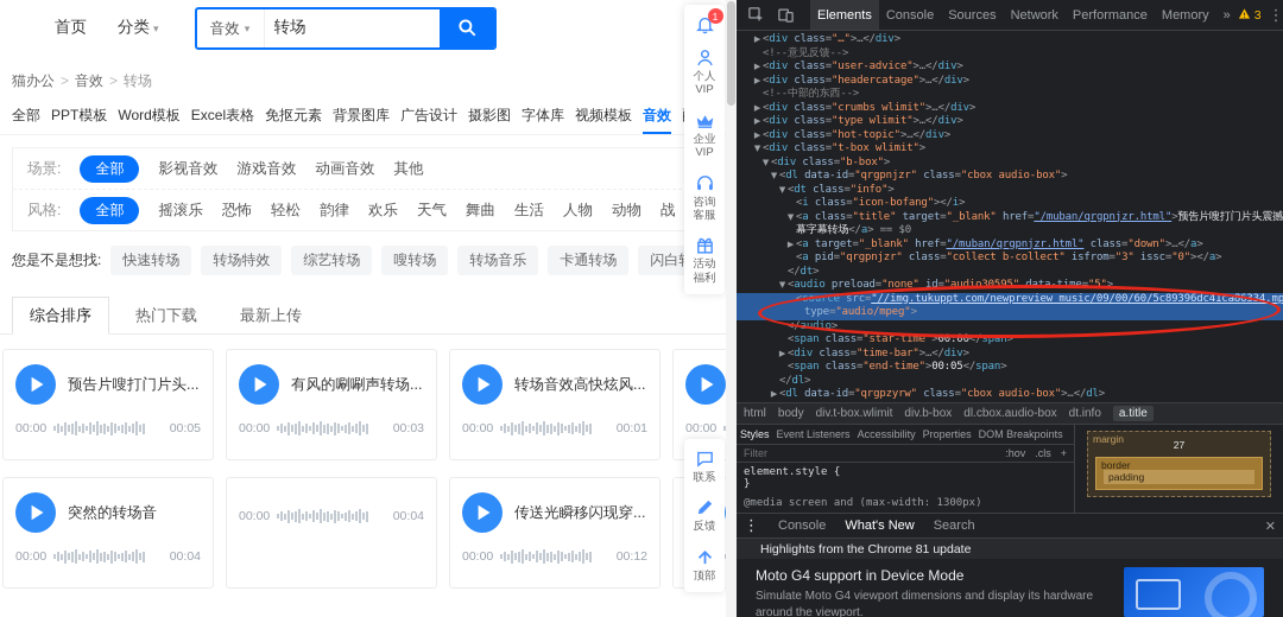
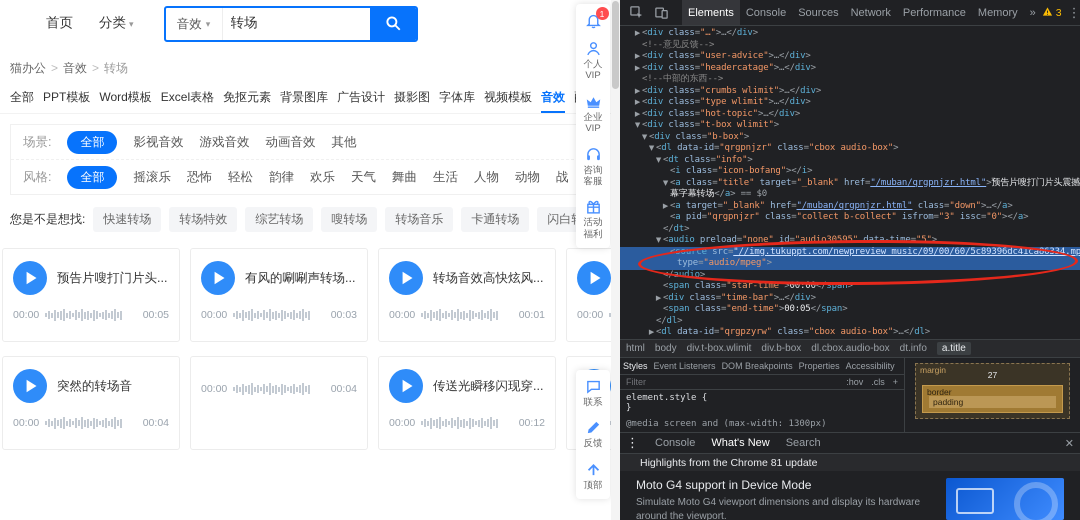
  首页
  分类 ▾
  音效
  ▾
  转场
  猫办公 > 音效 > 转场
  全部
  PPT模板
  Word模板
  Excel表格
  免抠元素
  背景图库
  广告设计
  摄影图
  字体库
  视频模板
  音效
  场景:
  全部
  影视音效
  游戏音效
  动画音效
  其他
  风格:
  全部
  摇滚乐
  恐怖
  轻松
  韵律
  欢乐
  天气
  舞曲
  生活
  人物
  动物
  战
  您是不是想找:
  快速转场
  转场特效
  综艺转场
  嗖转场
  转场音乐
  卡通转场
- 综合排序
- 热门下载
- 最新上传
  预告片嗖打门片头...
  00:00
  00:05
  有风的唰唰声转场...
  00:00
  00:03
  转场音效高快炫风...
  00:00
  00:01
  00:00
  突然的转场音
  00:00
  00:04
  00:00
  00:04
  传送光瞬移闪现穿...
  00:00
  00:12
  1
  个人VIP
  企业VIP
  咨询客服
  活动福利
  联系
  反馈
  顶部
  Elements
  Console
  Sources
  Network
  Performance
  Memory
  »
  3
  ⋮
  ▶ <div class="…">…</div>
  <!--意见反馈-->
  ▶ <div class="user-advice">…</div>
  ▶ <div class="headercatage">…</div>
  <!--中部的东西-->
  ▶ <div class="crumbs wlimit">…</div>
  ▶ <div class="type wlimit">…</div>
  ▶ <div class="hot-topic">…</div>
  ▼ <div class="t-box wlimit">
  ▼ <div class="b-box">
  ▼ <dl data-id="qrgpnjzr" class="cbox audio-box">
  ▼ <dt class="info">
  <i class="icon-bofang"></i>
  ▼ <a class="title" target="_blank" href="/muban/qrgpnjzr.html">预告片嗖打门片头震撼
  幕字幕转场</a> == $0
  ▶ <a target="_blank" href="/muban/qrgpnjzr.html" class="down">…</a>
  <a pid="qrgpnjzr" class="collect b-collect" isfrom="3" issc="0"></a>
  </dt>
  ▼ <audio preload="none" id="audio30595" data-time="5">
  <source src="//img.tukuppt.com/newpreview_music/09/00/60/5c89396dc41ca86334.mp
  type="audio/mpeg">
  </audio>
  <span class="star-time">00:00</span>
  ▶ <div class="time-bar">…</div>
  <span class="end-time">00:05</span>
  </dl>
  ▶ <dl data-id="qrgpzyrw" class="cbox audio-box">…</dl>
  html
  body
  div.t-box.wlimit
  div.b-box
  dl.cbox.audio-box
  dt.info
  a.title
  Styles
  Event Listeners
- Accessibility
+ DOM Breakpoints
  Properties
- DOM Breakpoints
+ Accessibility
  Filter
  :hov
  .cls
  +
  element.style {
  }
  @media screen and (max-width: 1300px)
  margin
  27
  border
  padding
  ⋮
  Console
  What's New
  Search
  ✕
  Highlights from the Chrome 81 update
  Moto G4 support in Device Mode
  Simulate Moto G4 viewport dimensions and display its hardware around the viewport.
